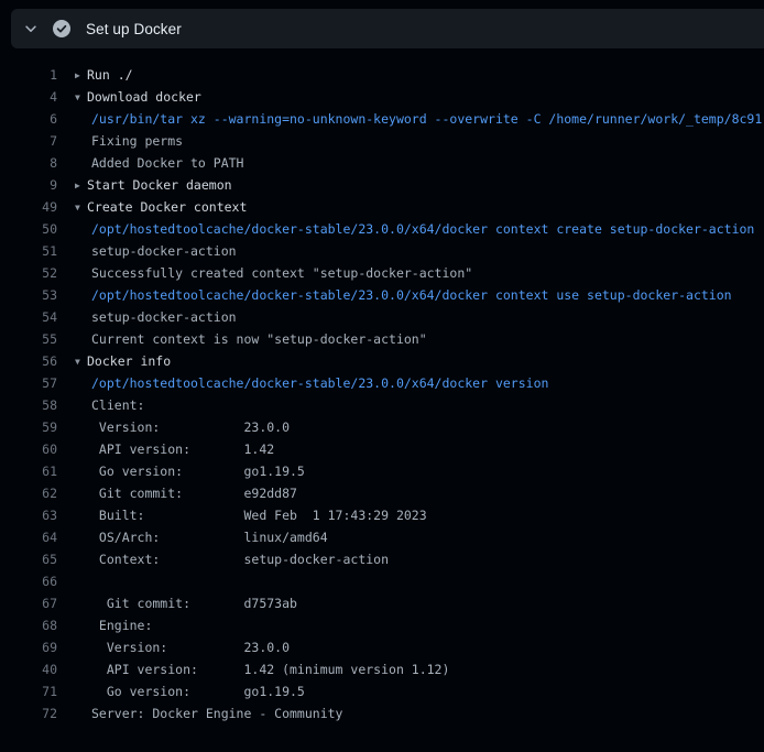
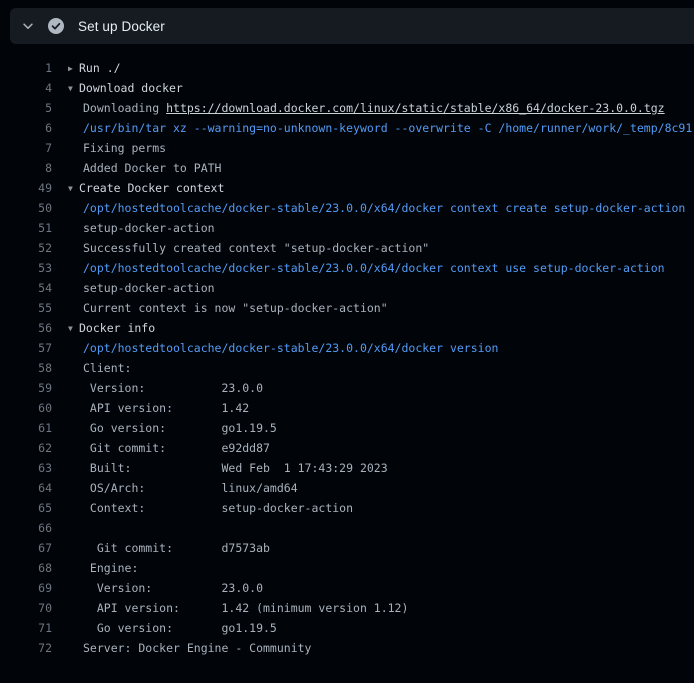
  Set up Docker
  1
  ▶ Run ./
  4
  ▼ Download docker
+ 5
+ Downloading https://download.docker.com/linux/static/stable/x86_64/docker-23.0.0.tgz
  6
  /usr/bin/tar xz --warning=no-unknown-keyword --overwrite -C /home/runner/work/_temp/8c91
  7
  Fixing perms
  8
  Added Docker to PATH
- 9
- ▶ Start Docker daemon
  49
  ▼ Create Docker context
  50
  /opt/hostedtoolcache/docker-stable/23.0.0/x64/docker context create setup-docker-action
  51
  setup-docker-action
  52
  Successfully created context "setup-docker-action"
  53
  /opt/hostedtoolcache/docker-stable/23.0.0/x64/docker context use setup-docker-action
  54
  setup-docker-action
  55
  Current context is now "setup-docker-action"
  56
  ▼ Docker info
  57
  /opt/hostedtoolcache/docker-stable/23.0.0/x64/docker version
  58
  Client:
  59
  Version: 23.0.0
  60
  API version: 1.42
  61
  Go version: go1.19.5
  62
  Git commit: e92dd87
  63
  Built: Wed Feb 1 17:43:29 2023
  64
  OS/Arch: linux/amd64
  65
  Context: setup-docker-action
  66
  67
  Git commit: d7573ab
  68
  Engine:
  69
  Version: 23.0.0
- 40
+ 70
  API version: 1.42 (minimum version 1.12)
  71
  Go version: go1.19.5
  72
  Server: Docker Engine - Community
